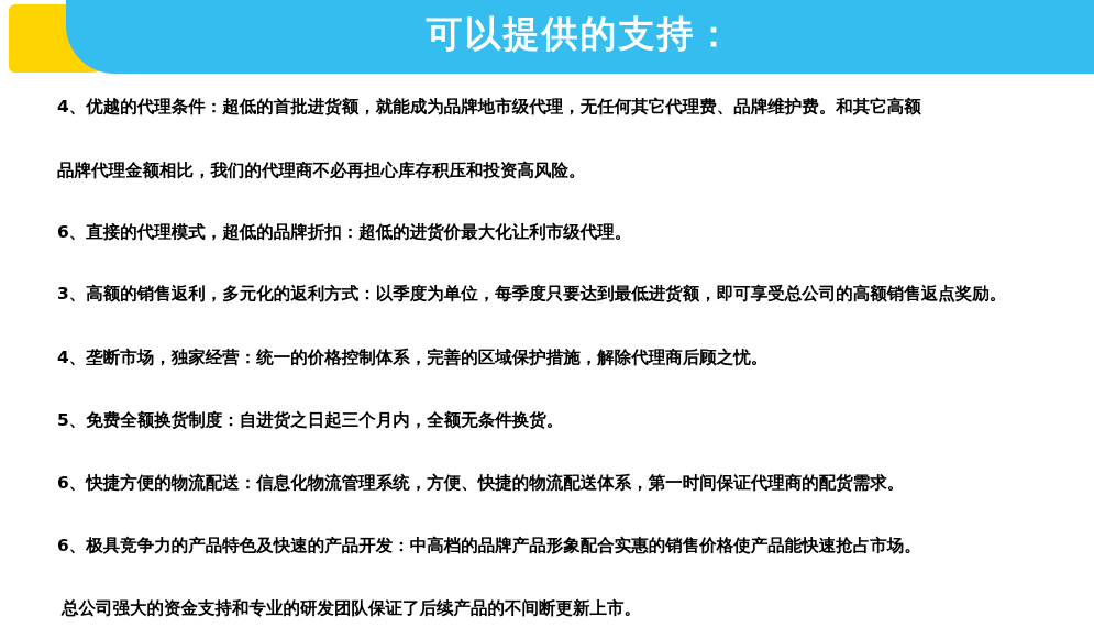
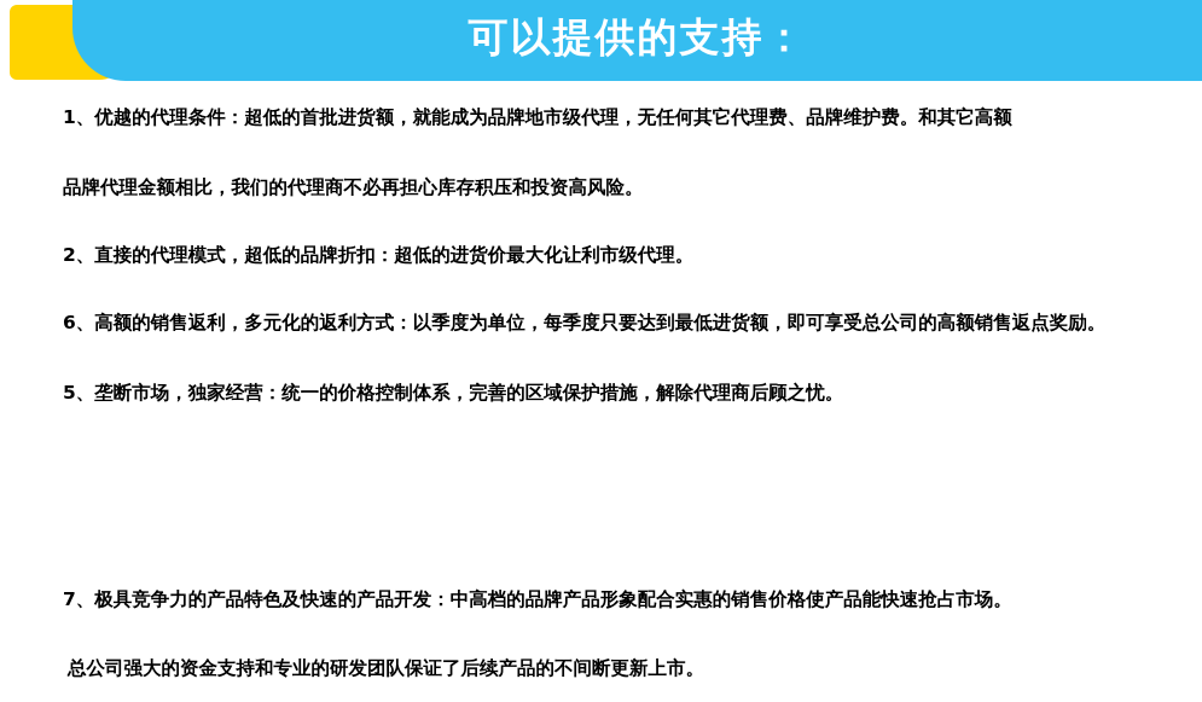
  可以提供的支持：
- 4、优越的代理条件：超低的首批进货额，就能成为品牌地市级代理，无任何其它代理费、品牌维护费。和其它高额
+ 1、优越的代理条件：超低的首批进货额，就能成为品牌地市级代理，无任何其它代理费、品牌维护费。和其它高额
  品牌代理金额相比，我们的代理商不必再担心库存积压和投资高风险。
- 6、直接的代理模式，超低的品牌折扣：超低的进货价最大化让利市级代理。
+ 2、直接的代理模式，超低的品牌折扣：超低的进货价最大化让利市级代理。
- 3、高额的销售返利，多元化的返利方式：以季度为单位，每季度只要达到最低进货额，即可享受总公司的高额销售返点奖励。
+ 6、高额的销售返利，多元化的返利方式：以季度为单位，每季度只要达到最低进货额，即可享受总公司的高额销售返点奖励。
- 4、垄断市场，独家经营：统一的价格控制体系，完善的区域保护措施，解除代理商后顾之忧。
+ 5、垄断市场，独家经营：统一的价格控制体系，完善的区域保护措施，解除代理商后顾之忧。
- 5、免费全额换货制度：自进货之日起三个月内，全额无条件换货。
- 6、快捷方便的物流配送：信息化物流管理系统，方便、快捷的物流配送体系，第一时间保证代理商的配货需求。
- 6、极具竞争力的产品特色及快速的产品开发：中高档的品牌产品形象配合实惠的销售价格使产品能快速抢占市场。
+ 7、极具竞争力的产品特色及快速的产品开发：中高档的品牌产品形象配合实惠的销售价格使产品能快速抢占市场。
  总公司强大的资金支持和专业的研发团队保证了后续产品的不间断更新上市。
